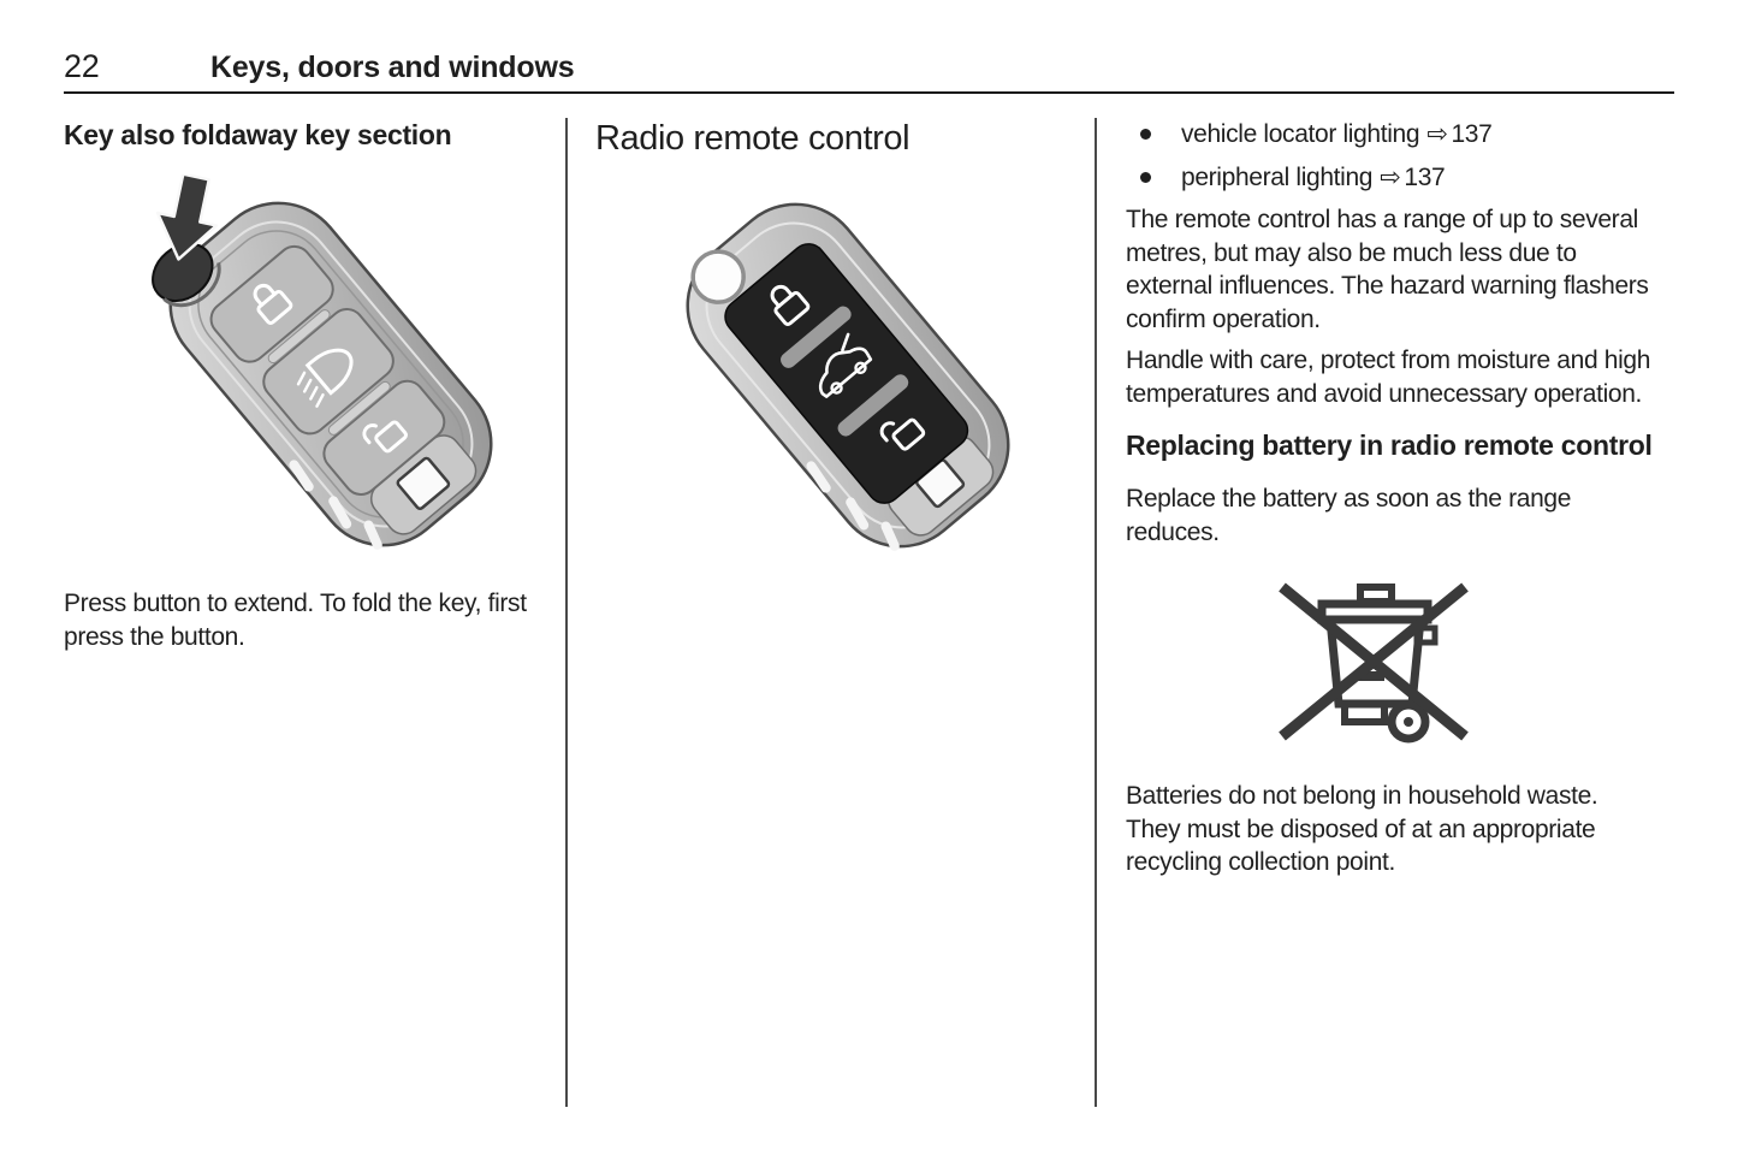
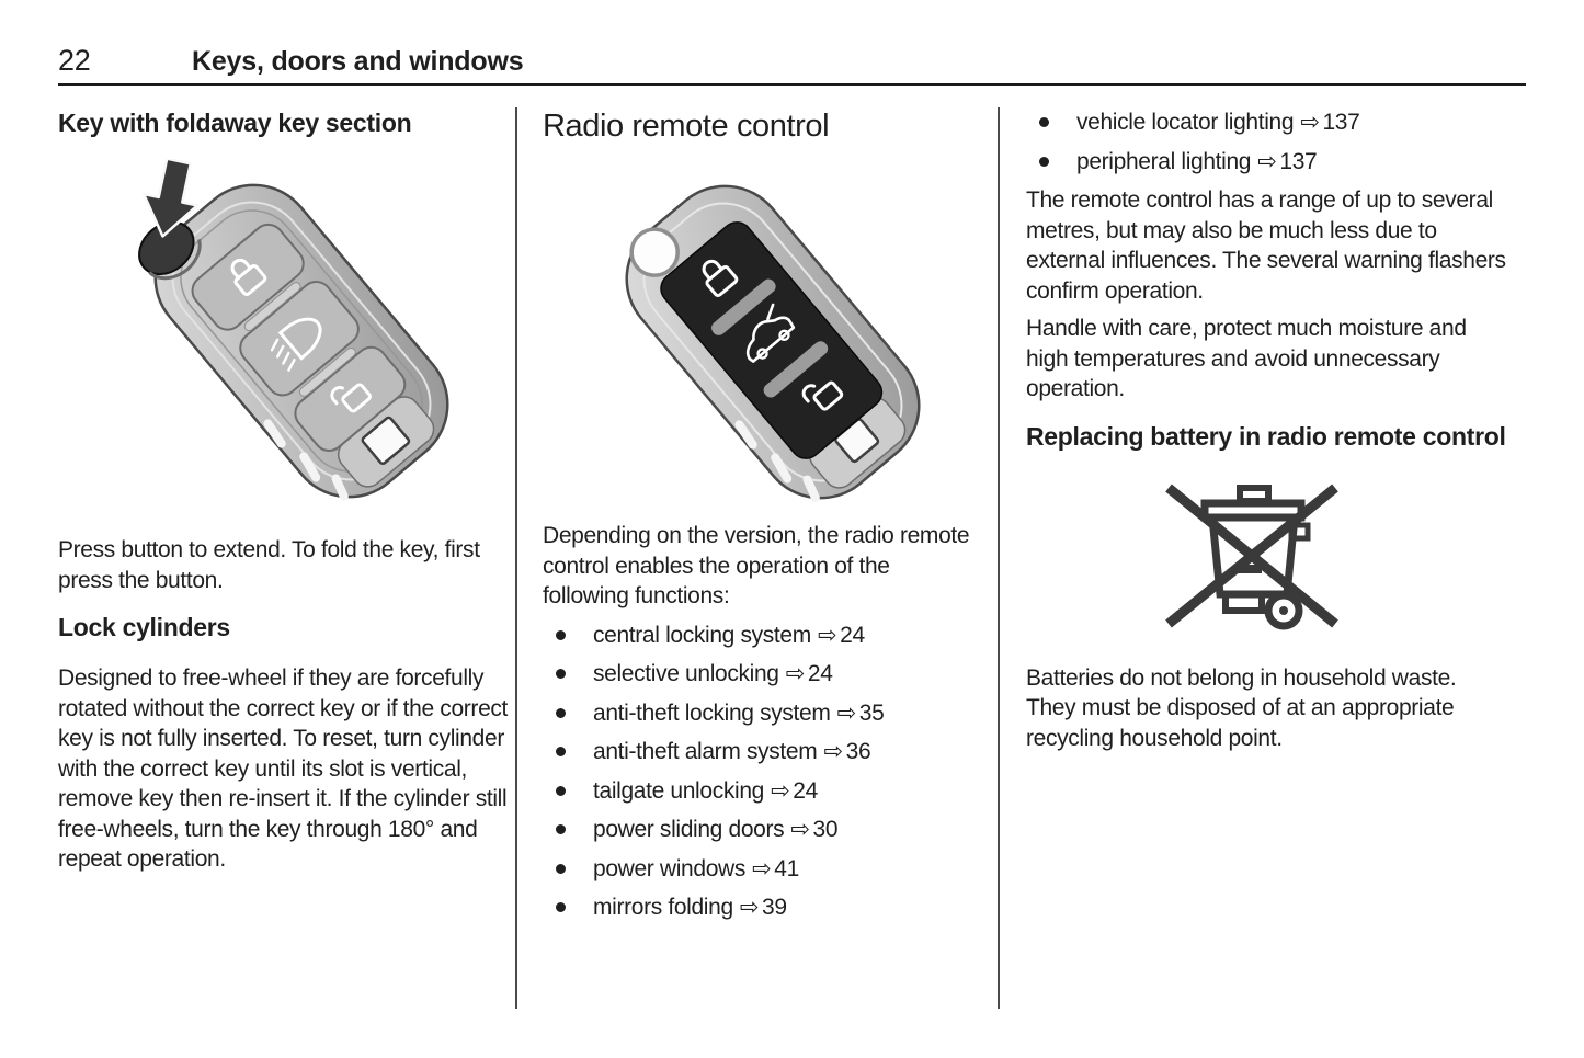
  22
  Keys, doors and windows
- Key also foldaway key section
+ Key with foldaway key section
  Press button to extend. To fold the key, first press the button.
+ Lock cylinders
+ Designed to free-wheel if they are forcefully rotated without the correct key or if the correct key is not fully inserted. To reset, turn cylinder with the correct key until its slot is vertical, remove key then re-insert it. If the cylinder still free-wheels, turn the key through 180° and repeat operation.
  Radio remote control
+ Depending on the version, the radio remote control enables the operation of the following functions:
+ central locking system ⇨ 24
+ selective unlocking ⇨ 24
+ anti-theft locking system ⇨ 35
+ anti-theft alarm system ⇨ 36
+ tailgate unlocking ⇨ 24
+ power sliding doors ⇨ 30
+ power windows ⇨ 41
+ mirrors folding ⇨ 39
  vehicle locator lighting ⇨ 137
  peripheral lighting ⇨ 137
- The remote control has a range of up to several metres, but may also be much less due to external influences. The hazard warning flashers confirm operation.
+ The remote control has a range of up to several metres, but may also be much less due to external influences. The several warning flashers confirm operation.
- Handle with care, protect from moisture and high temperatures and avoid unnecessary operation.
+ Handle with care, protect much moisture and high temperatures and avoid unnecessary operation.
  Replacing battery in radio remote control
- Replace the battery as soon as the range reduces.
- Batteries do not belong in household waste. They must be disposed of at an appropriate recycling collection point.
+ Batteries do not belong in household waste. They must be disposed of at an appropriate recycling household point.
